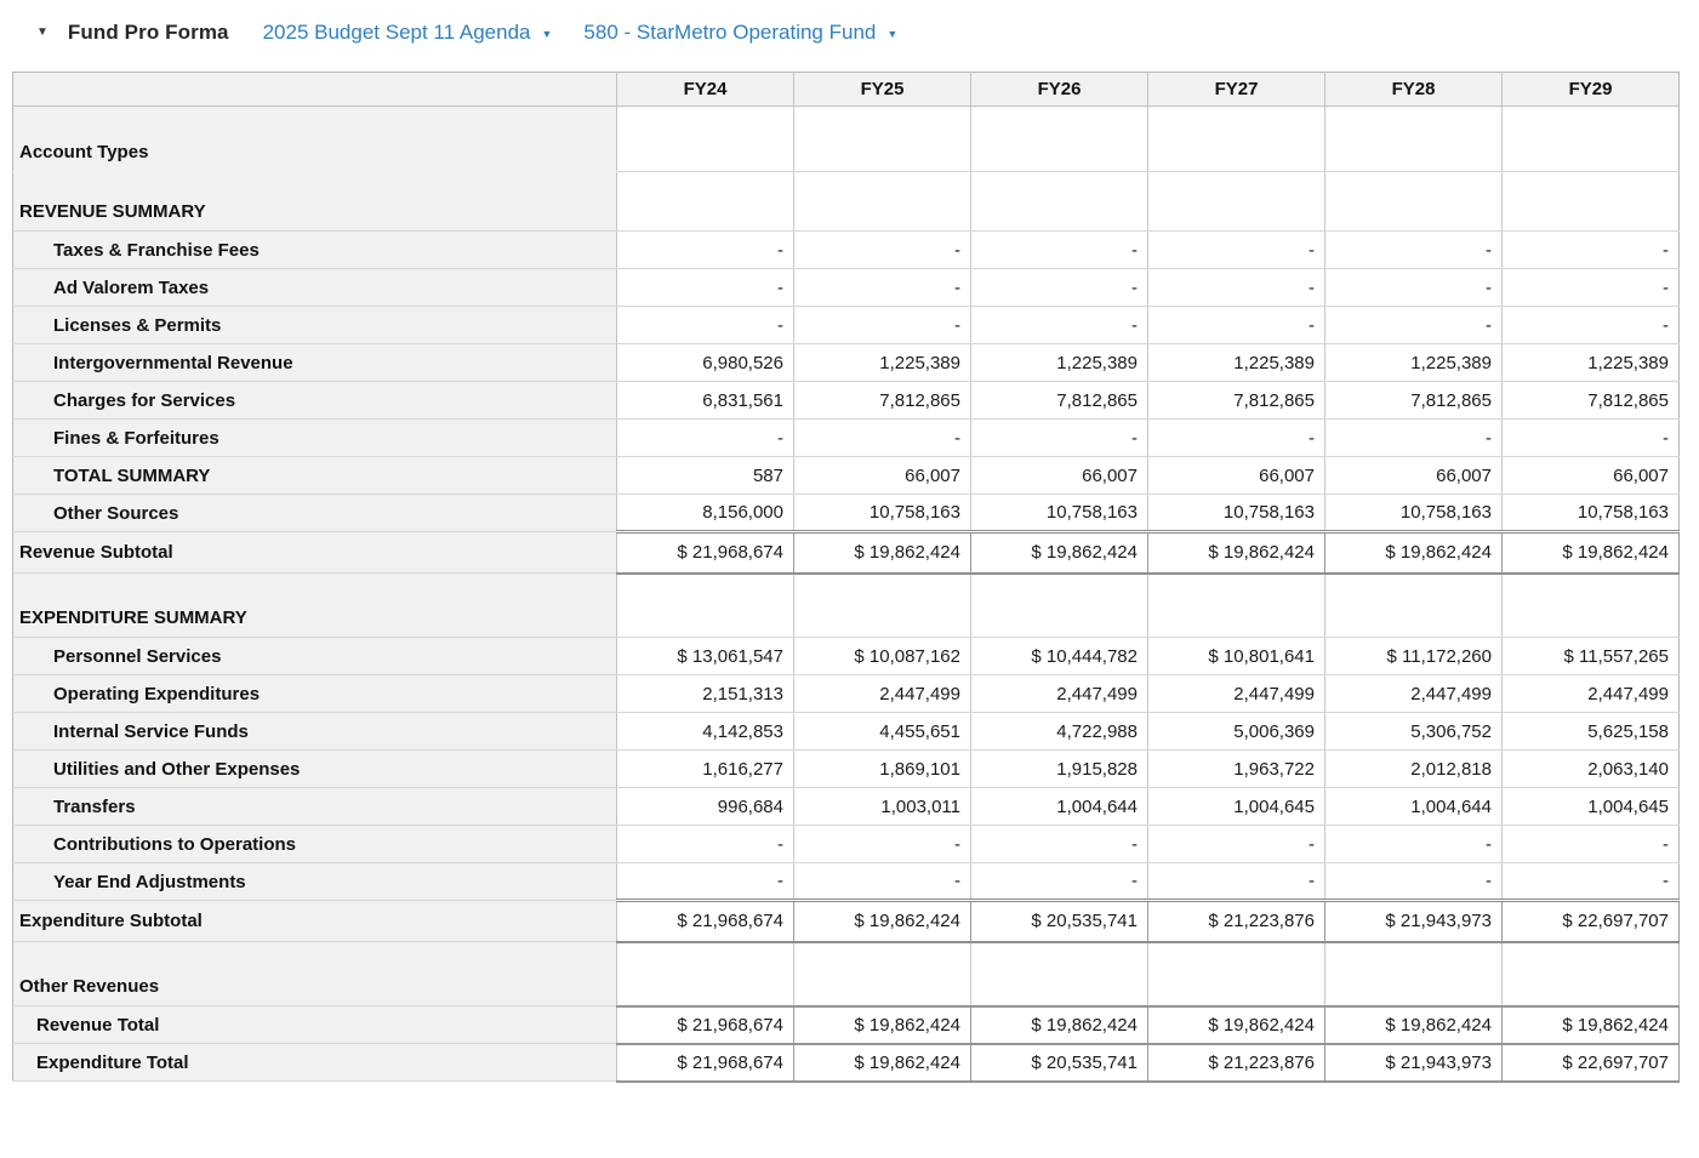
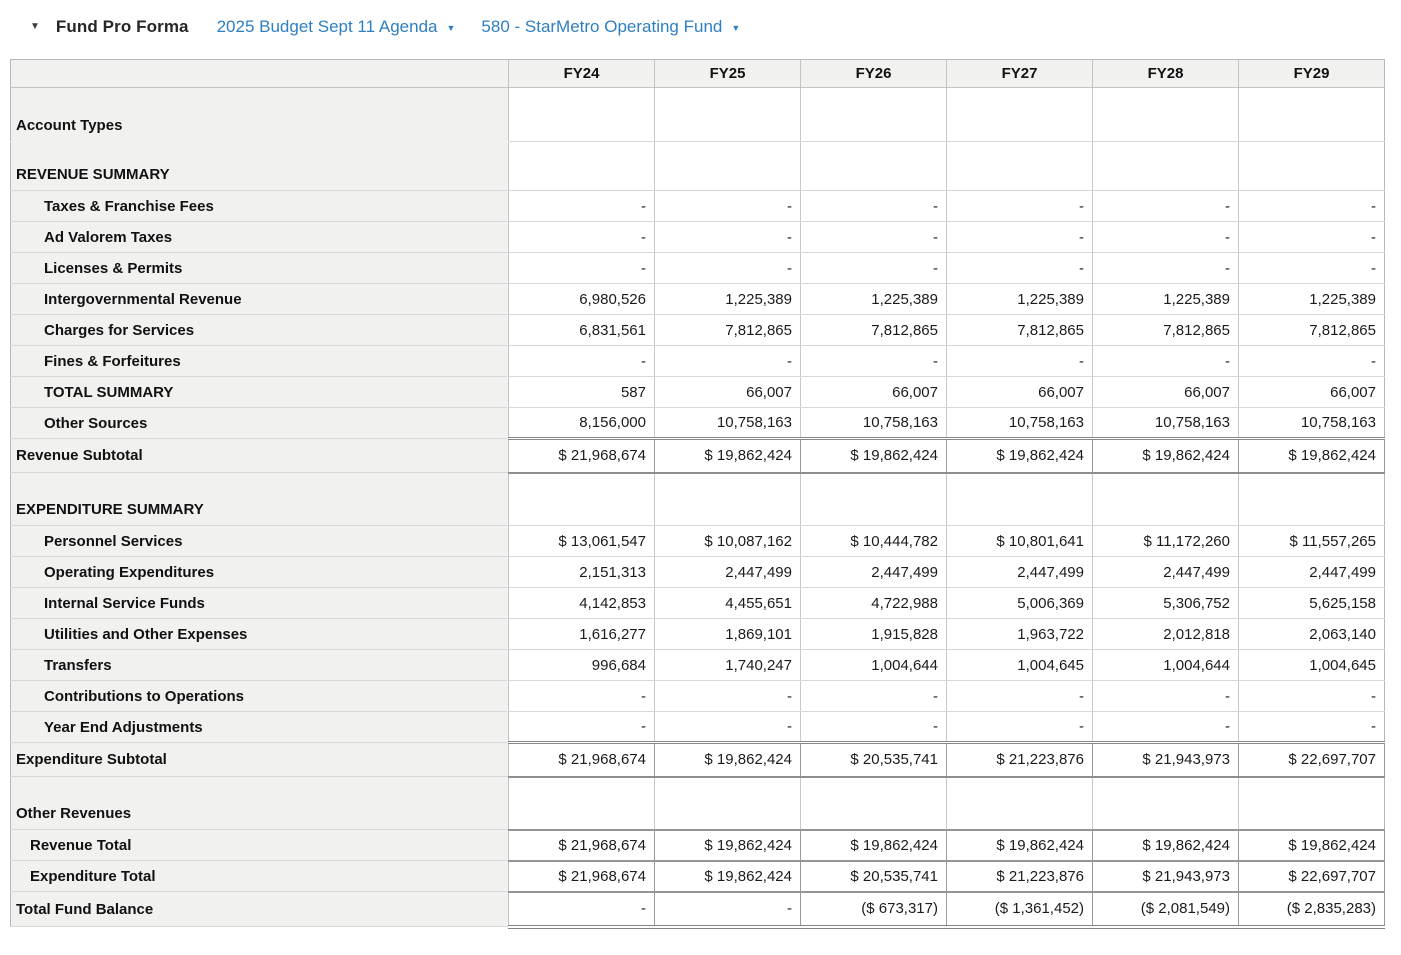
  ▼
  Fund Pro Forma
  2025 Budget Sept 11 Agenda
  ▼
  580 - StarMetro Operating Fund
  ▼
  	FY24	FY25	FY26	FY27	FY28	FY29
  Account Types
  REVENUE SUMMARY
  Taxes & Franchise Fees	-	-	-	-	-	-
  Ad Valorem Taxes	-	-	-	-	-	-
  Licenses & Permits	-	-	-	-	-	-
  Intergovernmental Revenue	6,980,526	1,225,389	1,225,389	1,225,389	1,225,389	1,225,389
  Charges for Services	6,831,561	7,812,865	7,812,865	7,812,865	7,812,865	7,812,865
  Fines & Forfeitures	-	-	-	-	-	-
  TOTAL SUMMARY	587	66,007	66,007	66,007	66,007	66,007
  Other Sources	8,156,000	10,758,163	10,758,163	10,758,163	10,758,163	10,758,163
  Revenue Subtotal	$ 21,968,674	$ 19,862,424	$ 19,862,424	$ 19,862,424	$ 19,862,424	$ 19,862,424
  EXPENDITURE SUMMARY
  Personnel Services	$ 13,061,547	$ 10,087,162	$ 10,444,782	$ 10,801,641	$ 11,172,260	$ 11,557,265
  Operating Expenditures	2,151,313	2,447,499	2,447,499	2,447,499	2,447,499	2,447,499
  Internal Service Funds	4,142,853	4,455,651	4,722,988	5,006,369	5,306,752	5,625,158
  Utilities and Other Expenses	1,616,277	1,869,101	1,915,828	1,963,722	2,012,818	2,063,140
- Transfers	996,684	1,003,011	1,004,644	1,004,645	1,004,644	1,004,645
+ Transfers	996,684	1,740,247	1,004,644	1,004,645	1,004,644	1,004,645
  Contributions to Operations	-	-	-	-	-	-
  Year End Adjustments	-	-	-	-	-	-
  Expenditure Subtotal	$ 21,968,674	$ 19,862,424	$ 20,535,741	$ 21,223,876	$ 21,943,973	$ 22,697,707
  Other Revenues
  Revenue Total	$ 21,968,674	$ 19,862,424	$ 19,862,424	$ 19,862,424	$ 19,862,424	$ 19,862,424
  Expenditure Total	$ 21,968,674	$ 19,862,424	$ 20,535,741	$ 21,223,876	$ 21,943,973	$ 22,697,707
+ Total Fund Balance	-	-	($ 673,317)	($ 1,361,452)	($ 2,081,549)	($ 2,835,283)
